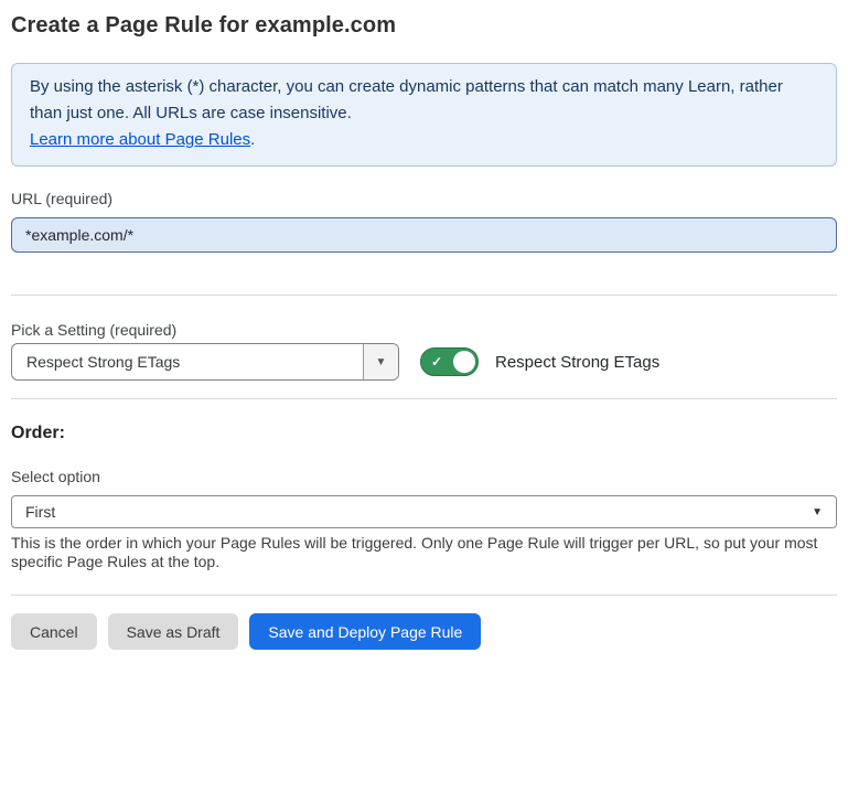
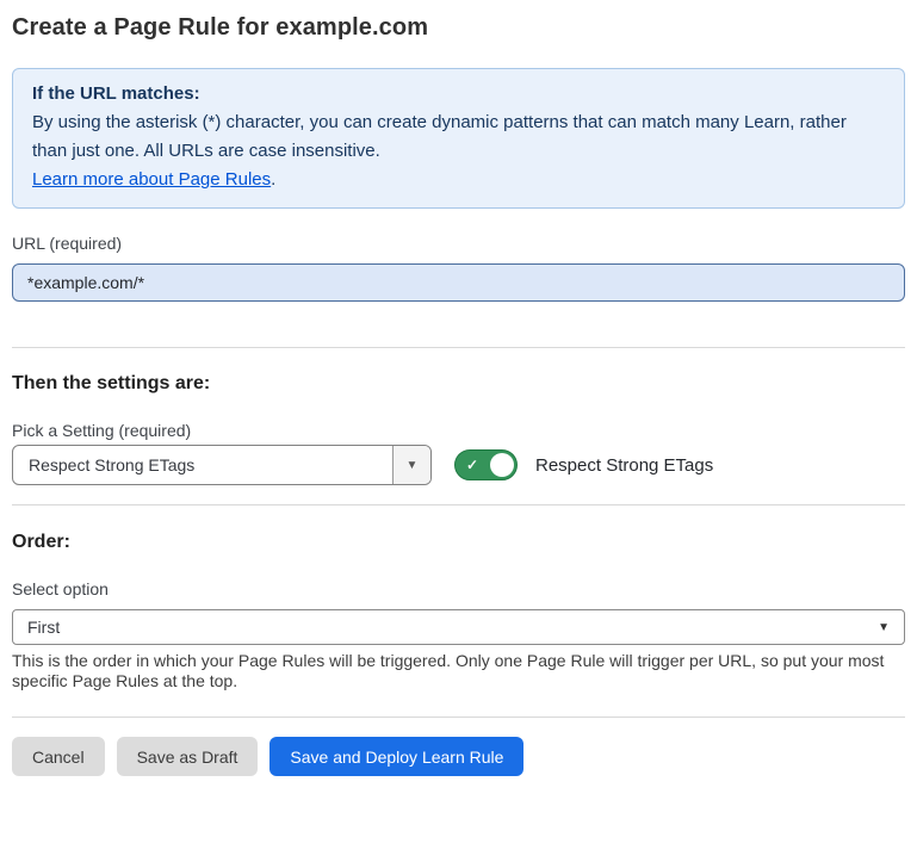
  Create a Page Rule for example.com
+ If the URL matches:
  By using the asterisk (*) character, you can create dynamic patterns that can match many Learn, rather than just one. All URLs are case insensitive.
  Learn more about Page Rules.
  URL (required)
  *example.com/*
+ Then the settings are:
  Pick a Setting (required)
  Respect Strong ETags
  ▼
  ✓
  Respect Strong ETags
  Order:
  Select option
  First
  ▼
  This is the order in which your Page Rules will be triggered. Only one Page Rule will trigger per URL, so put your most specific Page Rules at the top.
  Cancel
  Save as Draft
- Save and Deploy Page Rule
+ Save and Deploy Learn Rule
